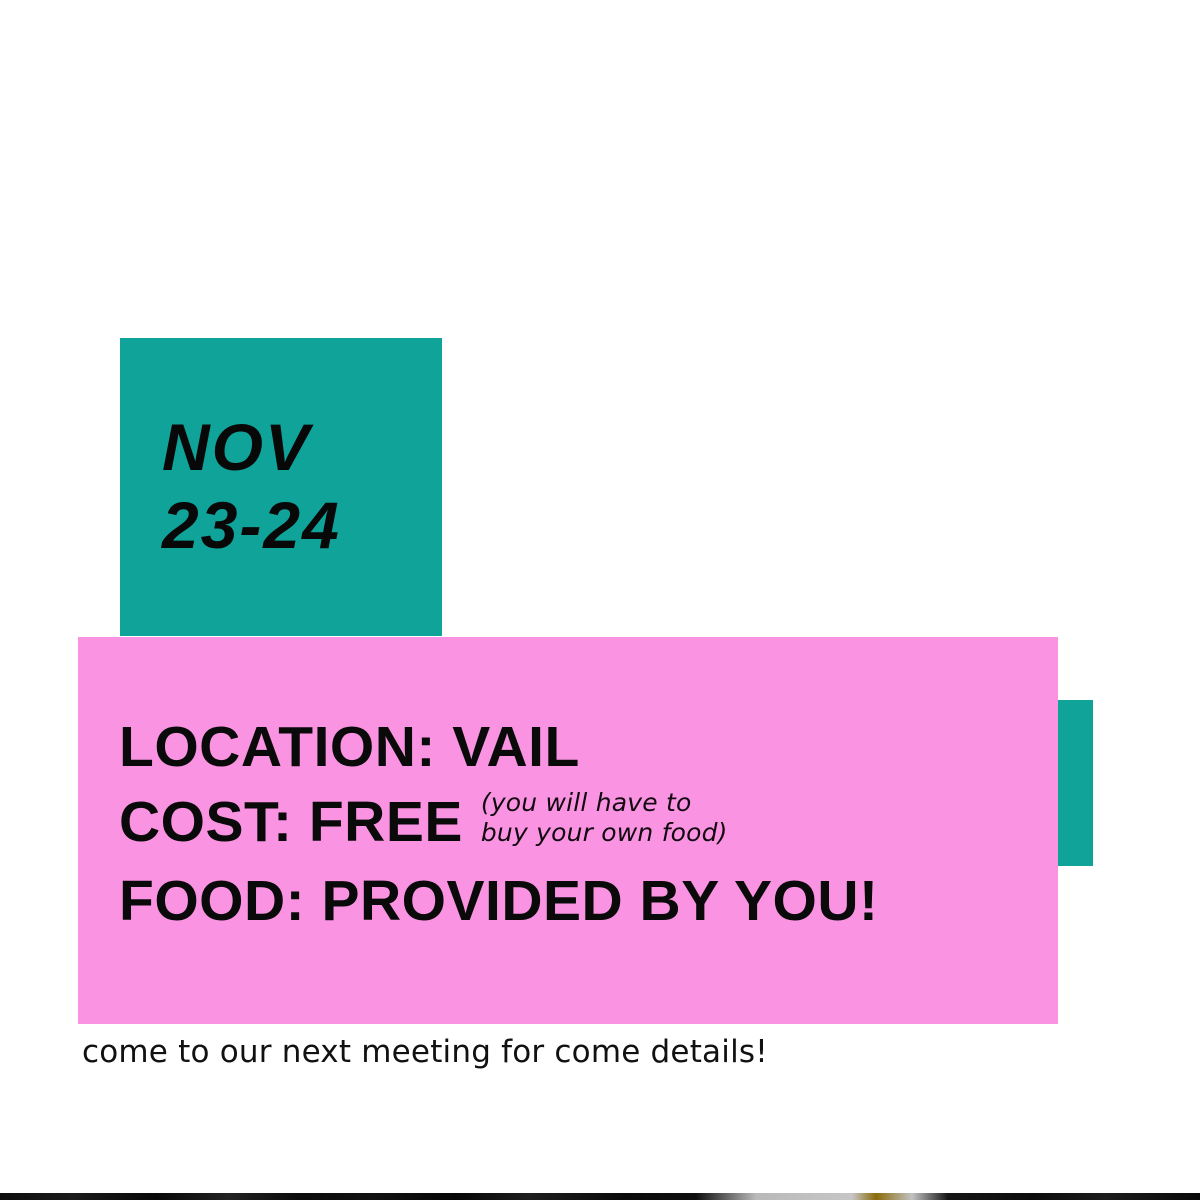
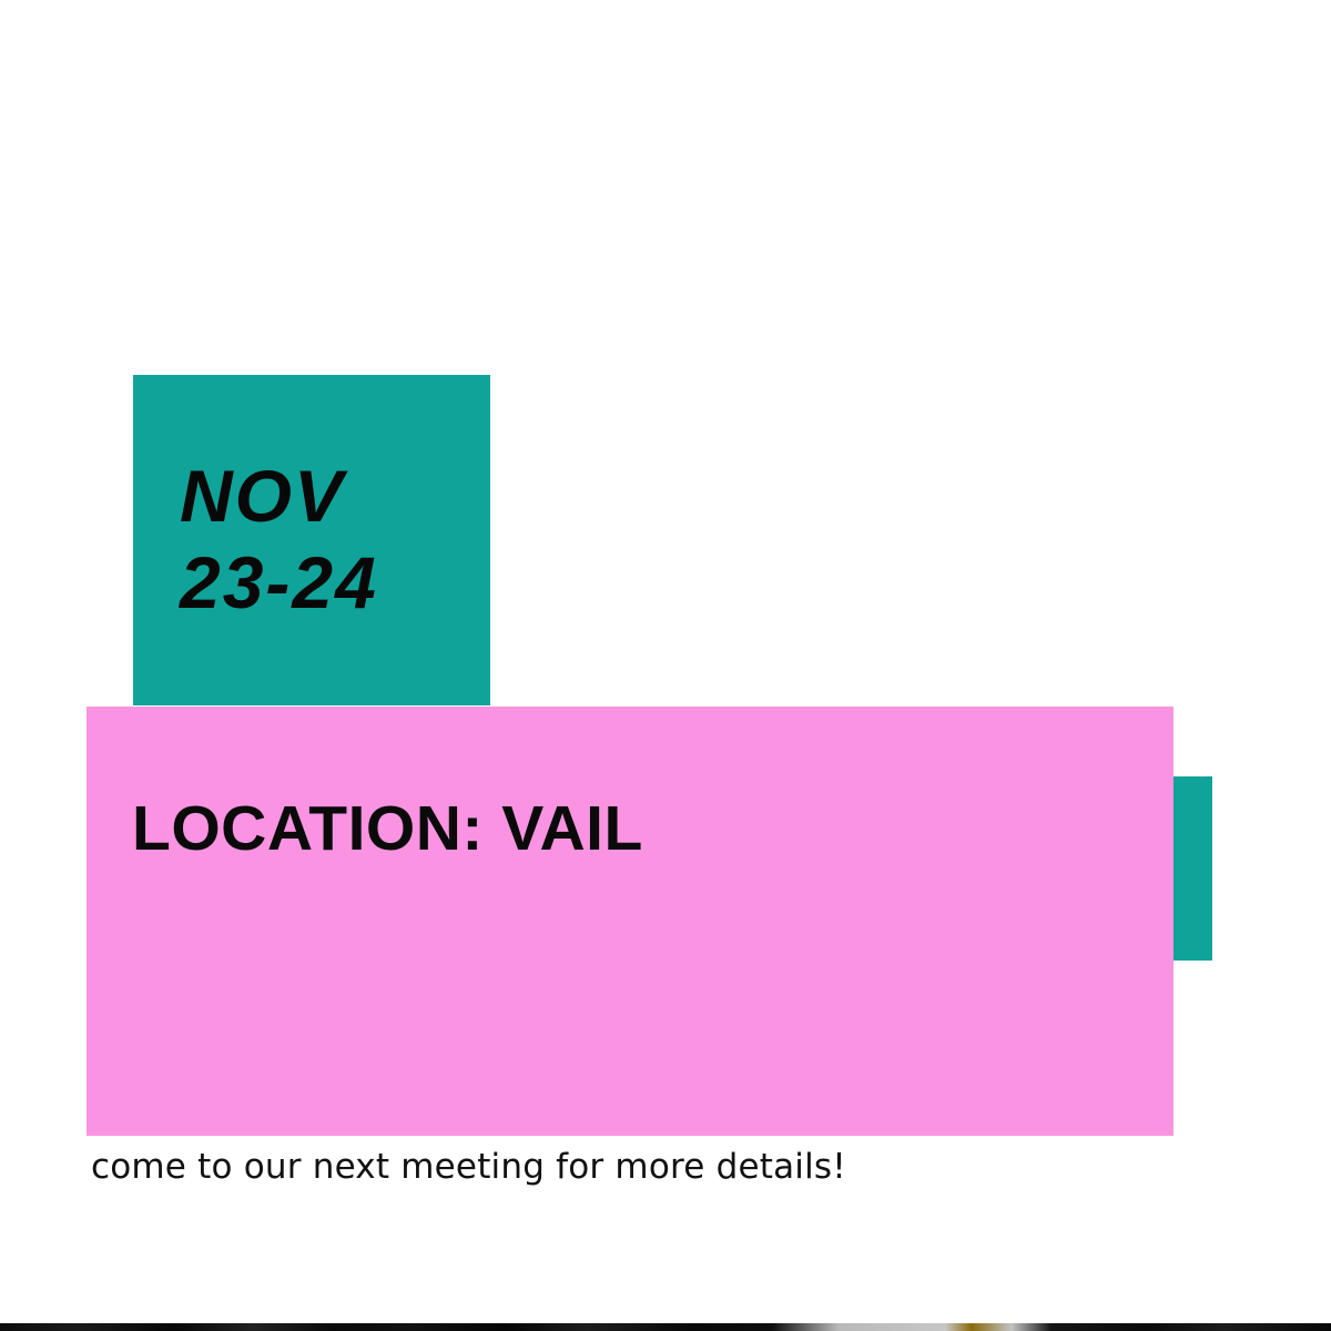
  NOV
  23-24
  LOCATION: VAIL
- COST: FREE
- (you will have to
- buy your own food)
- FOOD: PROVIDED BY YOU!
- come to our next meeting for come details!
+ come to our next meeting for more details!
